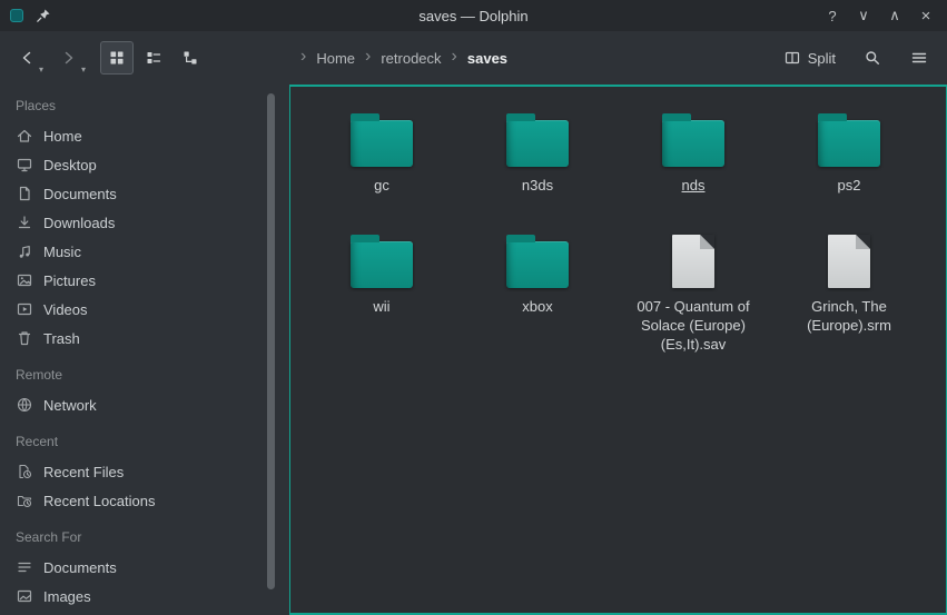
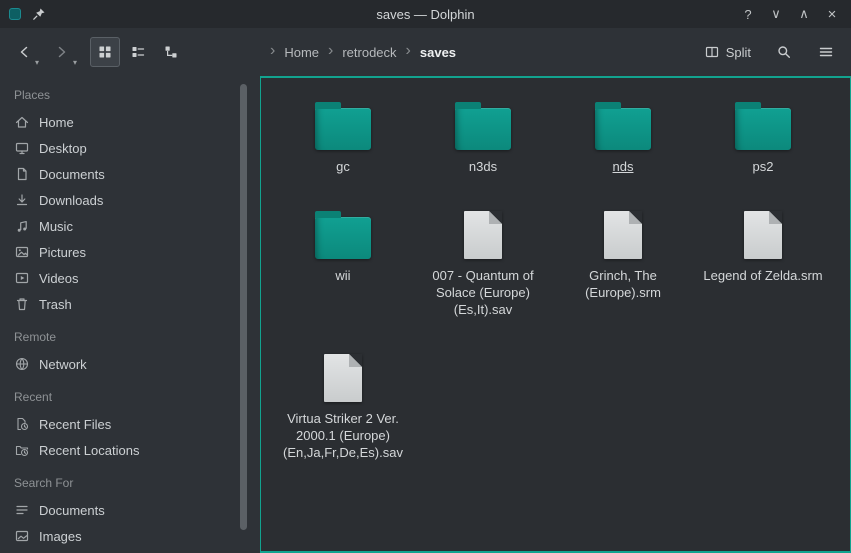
  saves — Dolphin
  ?
  ∨
  ∧
  ×
  ▾
  ▾
  ›
  Home
  ›
  retrodeck
  ›
  saves
  Split
  Places
  Home
  Desktop
  Documents
  Downloads
  Music
  Pictures
  Videos
  Trash
  Remote
  Network
  Recent
  Recent Files
  Recent Locations
  Search For
  Documents
  Images
  gc
  n3ds
  nds
  ps2
  wii
- xbox
  007 - Quantum of Solace (Europe) (Es,It).sav
  Grinch, The (Europe).srm
+ Legend of Zelda.srm
+ Virtua Striker 2 Ver. 2000.1 (Europe) (En,Ja,Fr,De,Es).sav
